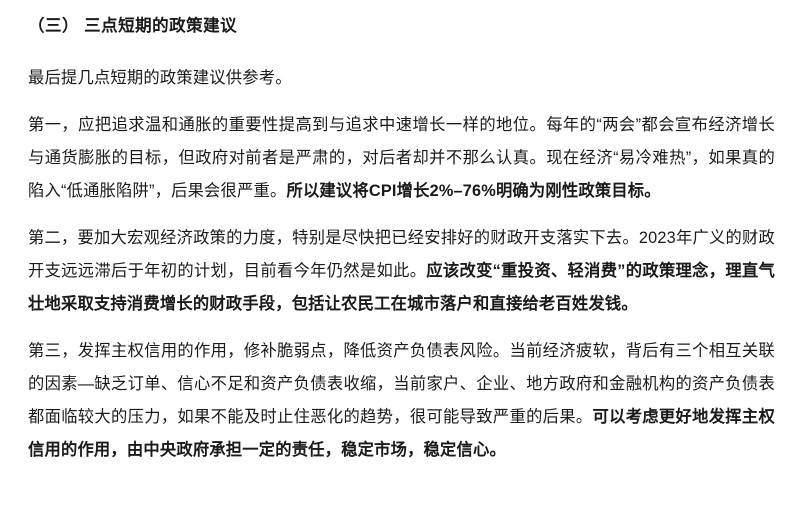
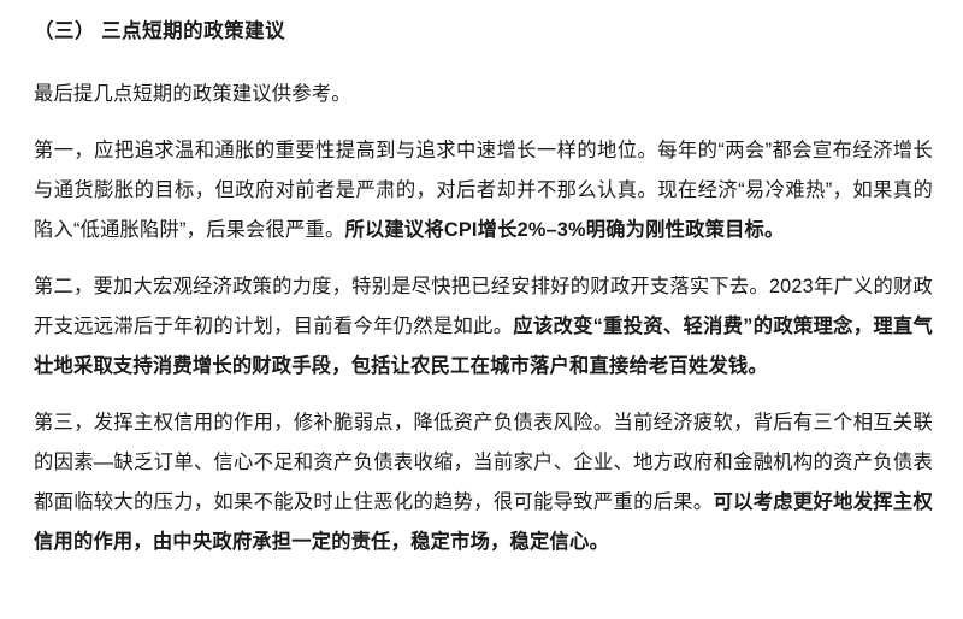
  （三） 三点短期的政策建议
  最后提几点短期的政策建议供参考。
- 第一，应把追求温和通胀的重要性提高到与追求中速增长一样的地位。每年的“两会”都会宣布经济增长与通货膨胀的目标，但政府对前者是严肃的，对后者却并不那么认真。现在经济“易冷难热”，如果真的陷入“低通胀陷阱”，后果会很严重。所以建议将CPI增长2%–76%明确为刚性政策目标。
+ 第一，应把追求温和通胀的重要性提高到与追求中速增长一样的地位。每年的“两会”都会宣布经济增长与通货膨胀的目标，但政府对前者是严肃的，对后者却并不那么认真。现在经济“易冷难热”，如果真的陷入“低通胀陷阱”，后果会很严重。所以建议将CPI增长2%–3%明确为刚性政策目标。
  第二，要加大宏观经济政策的力度，特别是尽快把已经安排好的财政开支落实下去。2023年广义的财政开支远远滞后于年初的计划，目前看今年仍然是如此。应该改变“重投资、轻消费”的政策理念，理直气壮地采取支持消费增长的财政手段，包括让农民工在城市落户和直接给老百姓发钱。
  第三，发挥主权信用的作用，修补脆弱点，降低资产负债表风险。当前经济疲软，背后有三个相互关联的因素—缺乏订单、信心不足和资产负债表收缩，当前家户、企业、地方政府和金融机构的资产负债表都面临较大的压力，如果不能及时止住恶化的趋势，很可能导致严重的后果。可以考虑更好地发挥主权信用的作用，由中央政府承担一定的责任，稳定市场，稳定信心。
